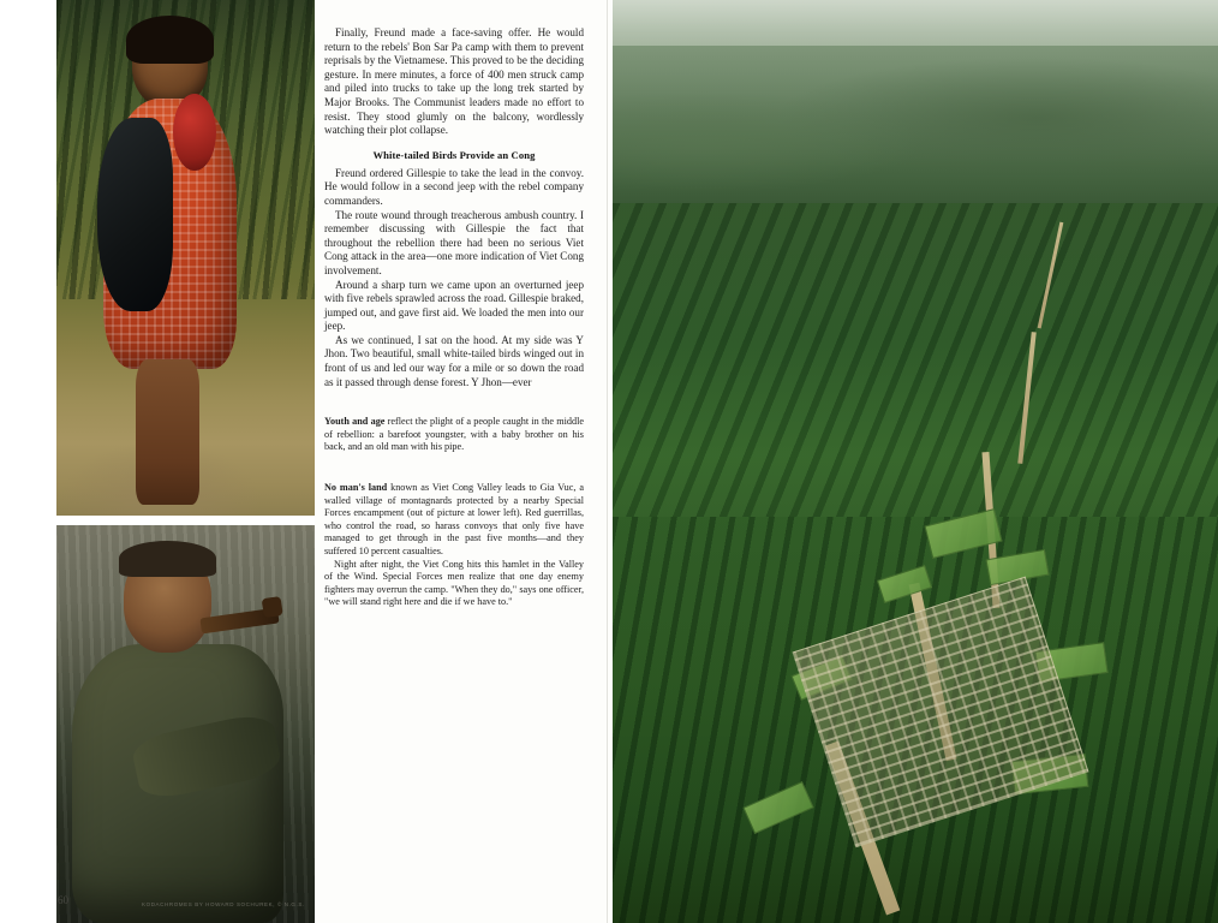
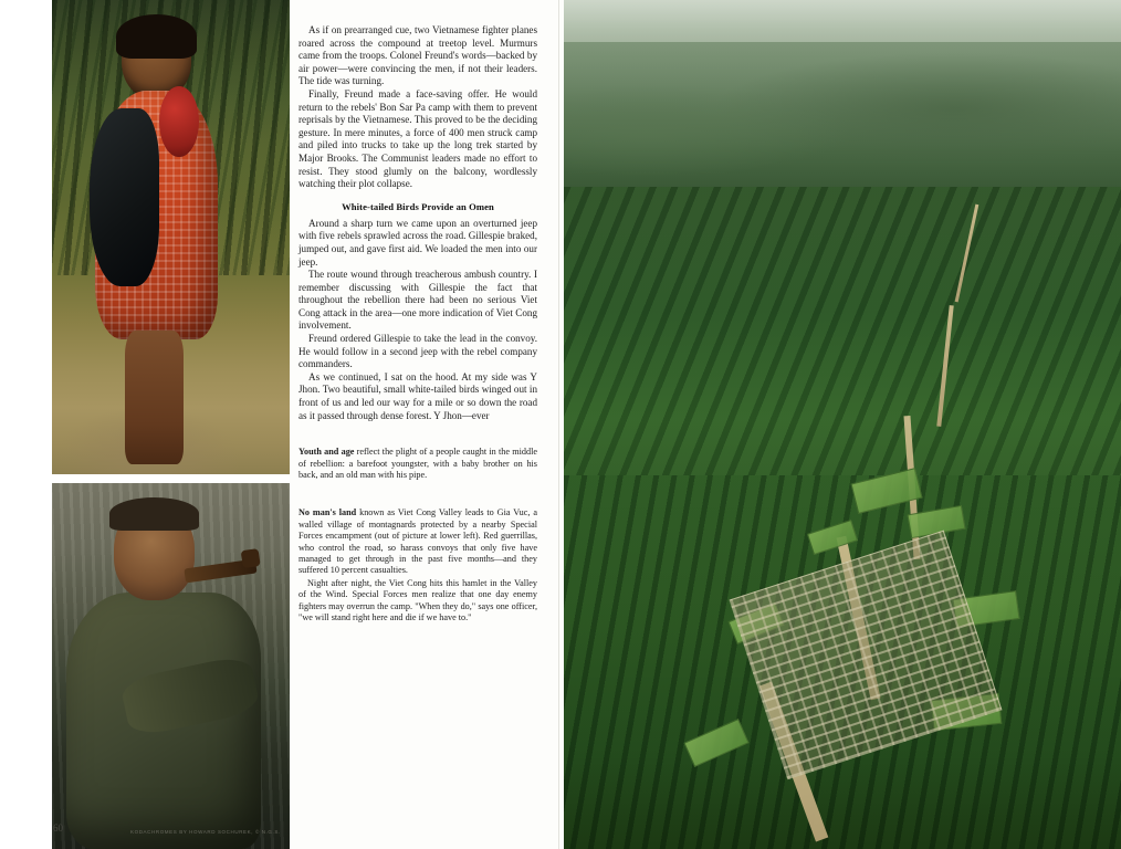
  60
+ As if on prearranged cue, two Vietnamese fighter planes roared across the compound at treetop level. Murmurs came from the troops. Colonel Freund's words—backed by air power—were convincing the men, if not their leaders. The tide was turning.
  Finally, Freund made a face-saving offer. He would return to the rebels' Bon Sar Pa camp with them to prevent reprisals by the Vietnamese. This proved to be the deciding gesture. In mere minutes, a force of 400 men struck camp and piled into trucks to take up the long trek started by Major Brooks. The Communist leaders made no effort to resist. They stood glumly on the balcony, wordlessly watching their plot collapse.
- White-tailed Birds Provide an Cong
+ White-tailed Birds Provide an Omen
- Freund ordered Gillespie to take the lead in the convoy. He would follow in a second jeep with the rebel company commanders.
+ Around a sharp turn we came upon an overturned jeep with five rebels sprawled across the road. Gillespie braked, jumped out, and gave first aid. We loaded the men into our jeep.
  The route wound through treacherous ambush country. I remember discussing with Gillespie the fact that throughout the rebellion there had been no serious Viet Cong attack in the area—one more indication of Viet Cong involvement.
- Around a sharp turn we came upon an overturned jeep with five rebels sprawled across the road. Gillespie braked, jumped out, and gave first aid. We loaded the men into our jeep.
+ Freund ordered Gillespie to take the lead in the convoy. He would follow in a second jeep with the rebel company commanders.
  As we continued, I sat on the hood. At my side was Y Jhon. Two beautiful, small white-tailed birds winged out in front of us and led our way for a mile or so down the road as it passed through dense forest. Y Jhon—ever
  Youth and age reflect the plight of a people caught in the middle of rebellion: a barefoot youngster, with a baby brother on his back, and an old man with his pipe.
  No man's land known as Viet Cong Valley leads to Gia Vuc, a walled village of montagnards protected by a nearby Special Forces encampment (out of picture at lower left). Red guerrillas, who control the road, so harass convoys that only five have managed to get through in the past five months—and they suffered 10 percent casualties.
  Night after night, the Viet Cong hits this hamlet in the Valley of the Wind. Special Forces men realize that one day enemy fighters may overrun the camp. "When they do," says one officer, "we will stand right here and die if we have to."
